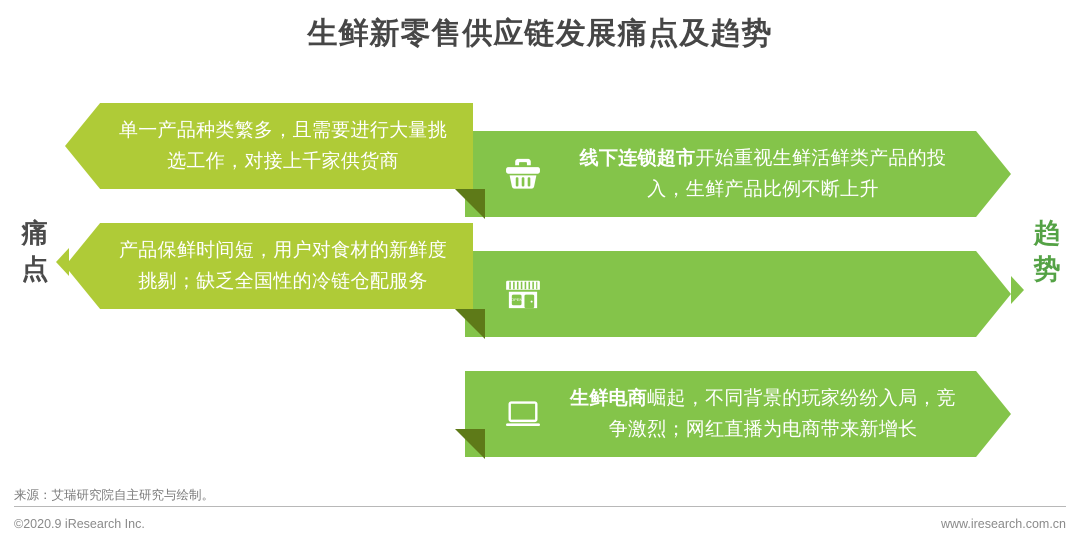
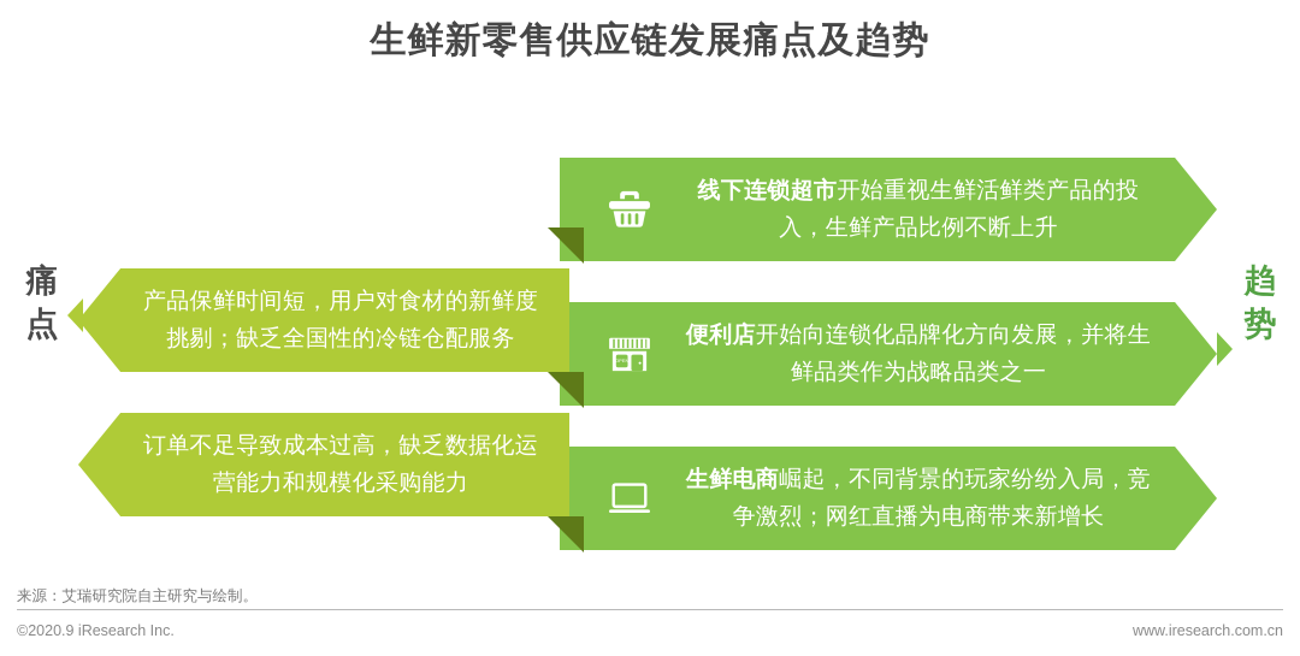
  生鲜新零售供应链发展痛点及趋势
- 单一产品种类繁多，且需要进行大量挑选工作，对接上千家供货商
  线下连锁超市开始重视生鲜活鲜类产品的投入，生鲜产品比例不断上升
  产品保鲜时间短，用户对食材的新鲜度挑剔；缺乏全国性的冷链仓配服务
+ 便利店开始向连锁化品牌化方向发展，并将生鲜品类作为战略品类之一
+ 订单不足导致成本过高，缺乏数据化运营能力和规模化采购能力
  生鲜电商崛起，不同背景的玩家纷纷入局，竞争激烈；网红直播为电商带来新增长
  痛
  点
  趋
  势
  来源：艾瑞研究院自主研究与绘制。
  ©2020.9 iResearch Inc.
  www.iresearch.com.cn
